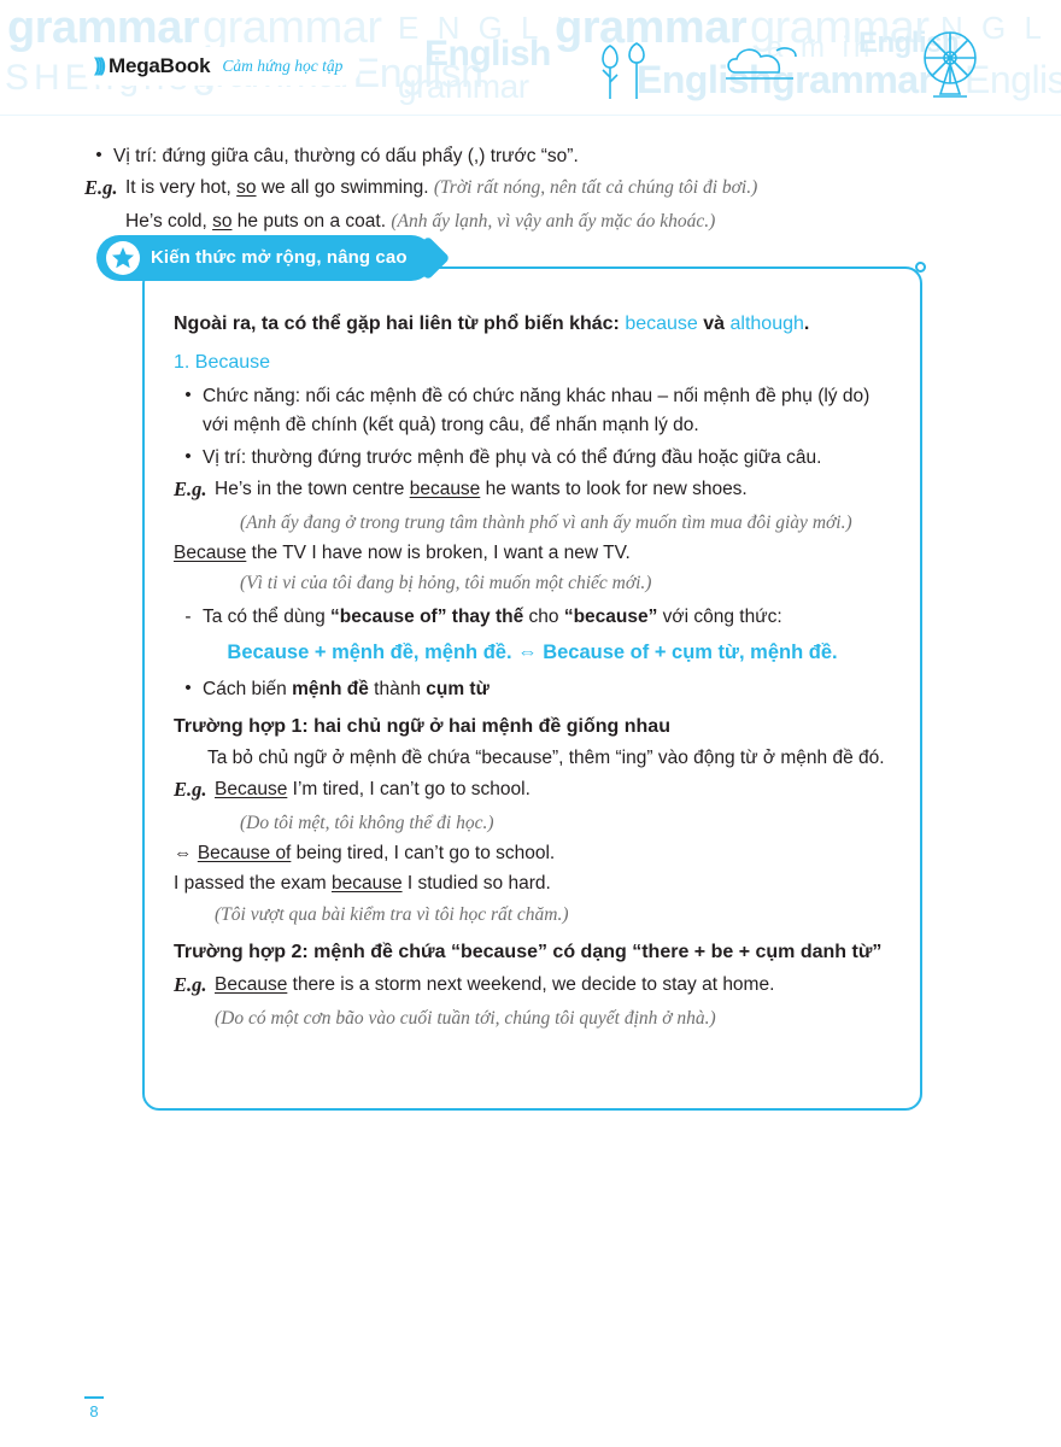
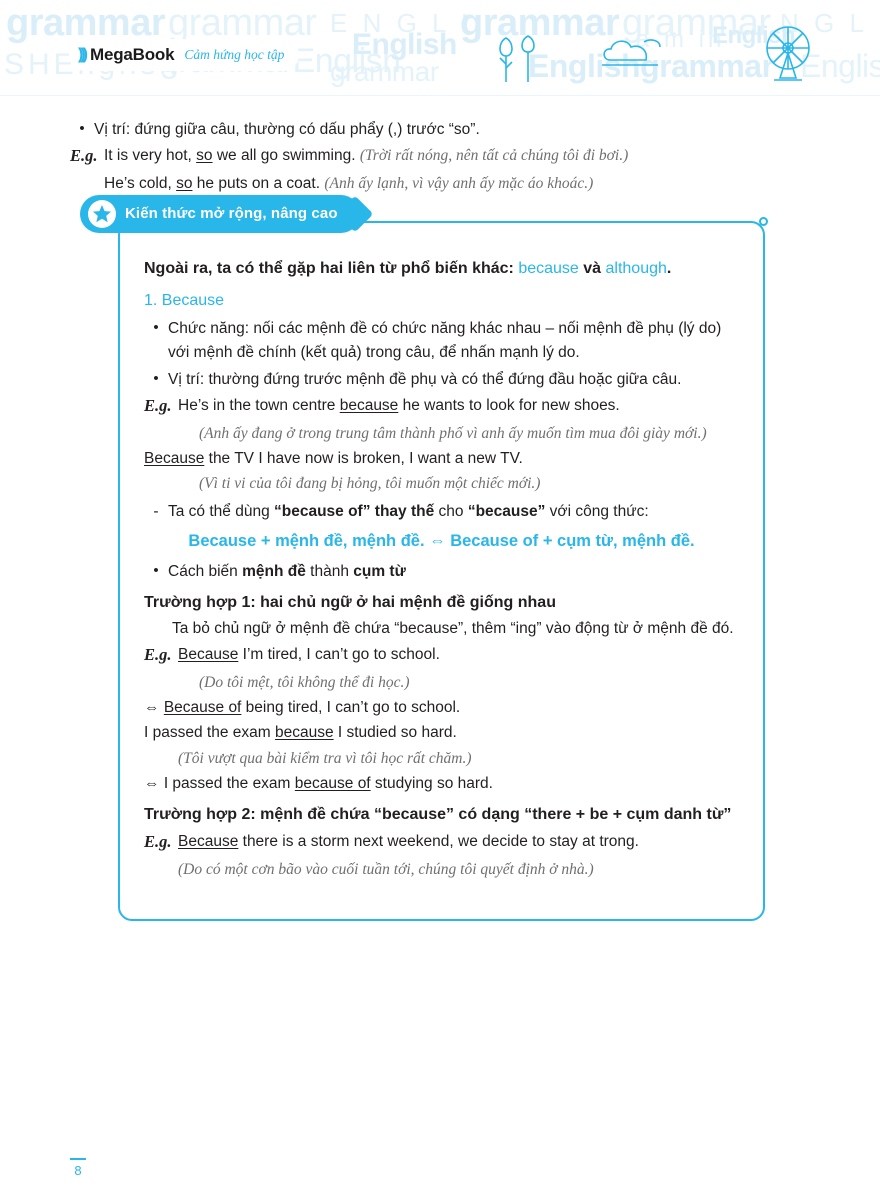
  grammar
  grammar
  E N G L I
  grammar
  grammar
  N G L
  English
  grammar
  Englishgrammar
  Englis
  a m in
  Engli
  )))
  MegaBook
  Cảm hứng học tập
  •
  Vị trí: đứng giữa câu, thường có dấu phẩy (,) trước “so”.
  E.g.
  It is very hot, so we all go swimming. (Trời rất nóng, nên tất cả chúng tôi đi bơi.)
  He’s cold, so he puts on a coat. (Anh ấy lạnh, vì vậy anh ấy mặc áo khoác.)
  Kiến thức mở rộng, nâng cao
  Ngoài ra, ta có thể gặp hai liên từ phổ biến khác: because và although.
  1. Because
  •
  Chức năng: nối các mệnh đề có chức năng khác nhau – nối mệnh đề phụ (lý do) với mệnh đề chính (kết quả) trong câu, để nhấn mạnh lý do.
  •
  Vị trí: thường đứng trước mệnh đề phụ và có thể đứng đầu hoặc giữa câu.
  E.g.
  He’s in the town centre because he wants to look for new shoes.
  (Anh ấy đang ở trong trung tâm thành phố vì anh ấy muốn tìm mua đôi giày mới.)
  Because the TV I have now is broken, I want a new TV.
  (Vì ti vi của tôi đang bị hỏng, tôi muốn một chiếc mới.)
  -
  Ta có thể dùng “because of” thay thế cho “because” với công thức:
  Because + mệnh đề, mệnh đề. ⇔ Because of + cụm từ, mệnh đề.
  •
  Cách biến mệnh đề thành cụm từ
  Trường hợp 1: hai chủ ngữ ở hai mệnh đề giống nhau
  Ta bỏ chủ ngữ ở mệnh đề chứa “because”, thêm “ing” vào động từ ở mệnh đề đó.
  E.g.
  Because I’m tired, I can’t go to school.
  (Do tôi mệt, tôi không thể đi học.)
  ⇔ Because of being tired, I can’t go to school.
  I passed the exam because I studied so hard.
  (Tôi vượt qua bài kiểm tra vì tôi học rất chăm.)
+ ⇔ I passed the exam because of studying so hard.
  Trường hợp 2: mệnh đề chứa “because” có dạng “there + be + cụm danh từ”
  E.g.
- Because there is a storm next weekend, we decide to stay at home.
+ Because there is a storm next weekend, we decide to stay at trong.
  (Do có một cơn bão vào cuối tuần tới, chúng tôi quyết định ở nhà.)
  8
